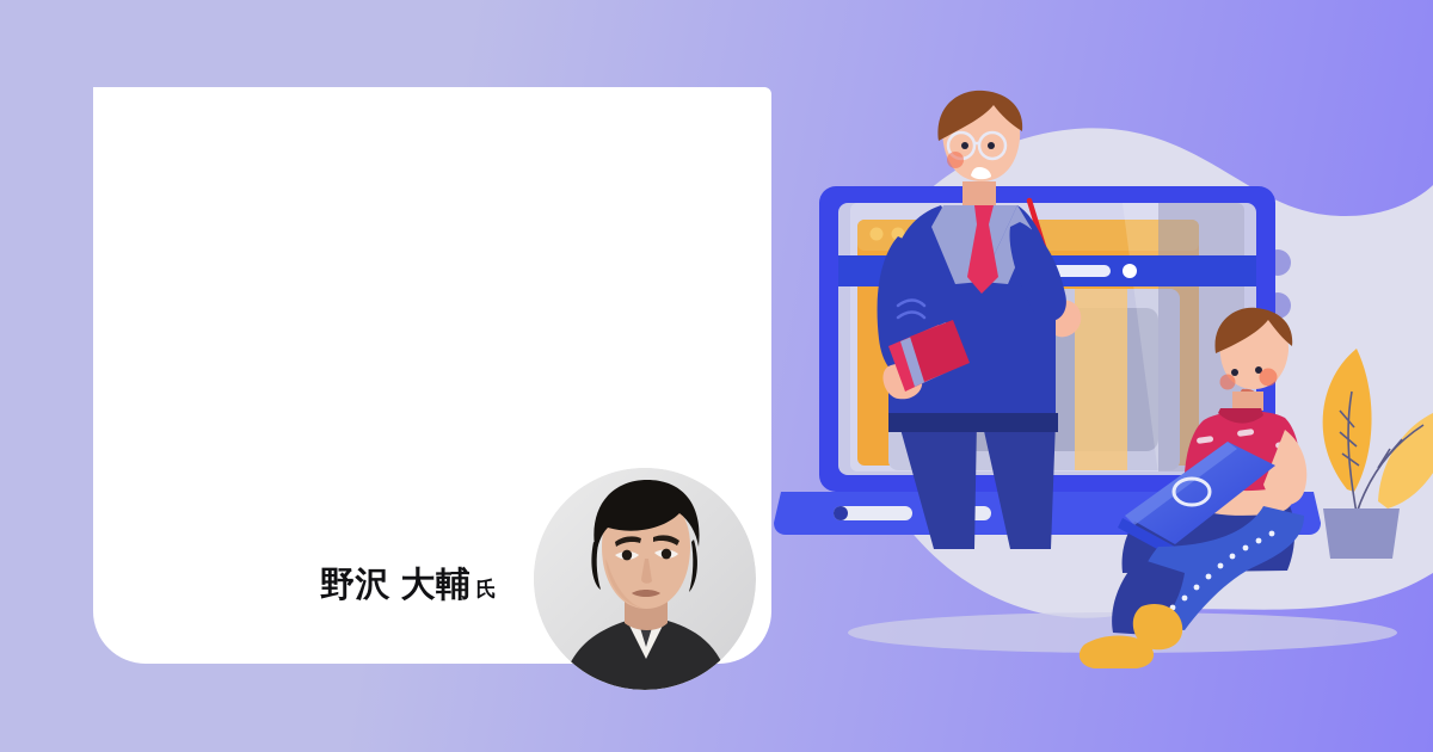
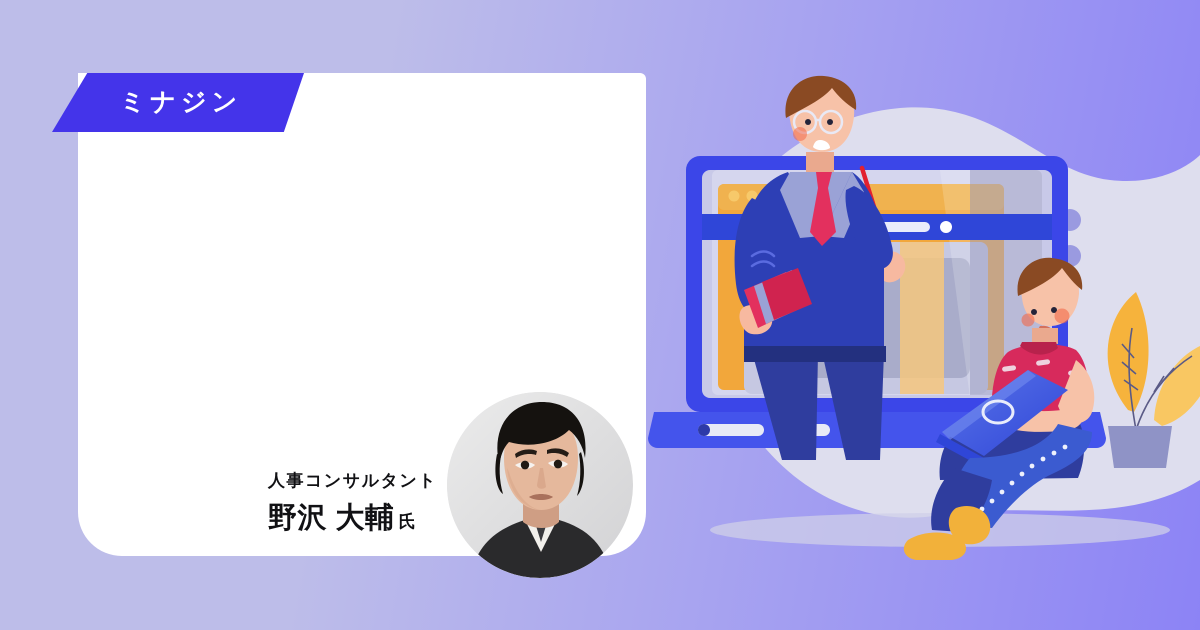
+ ミナジン
+ 人事コンサルタント
  野沢 大輔
  氏
